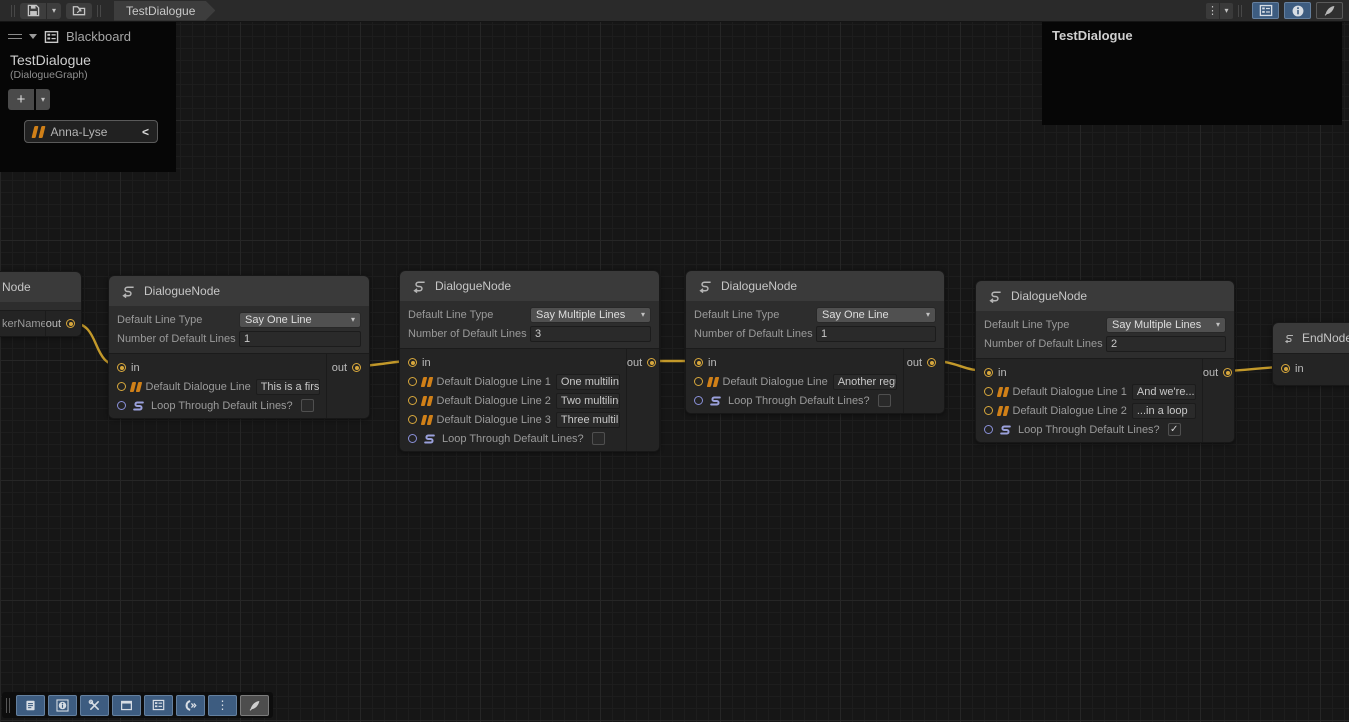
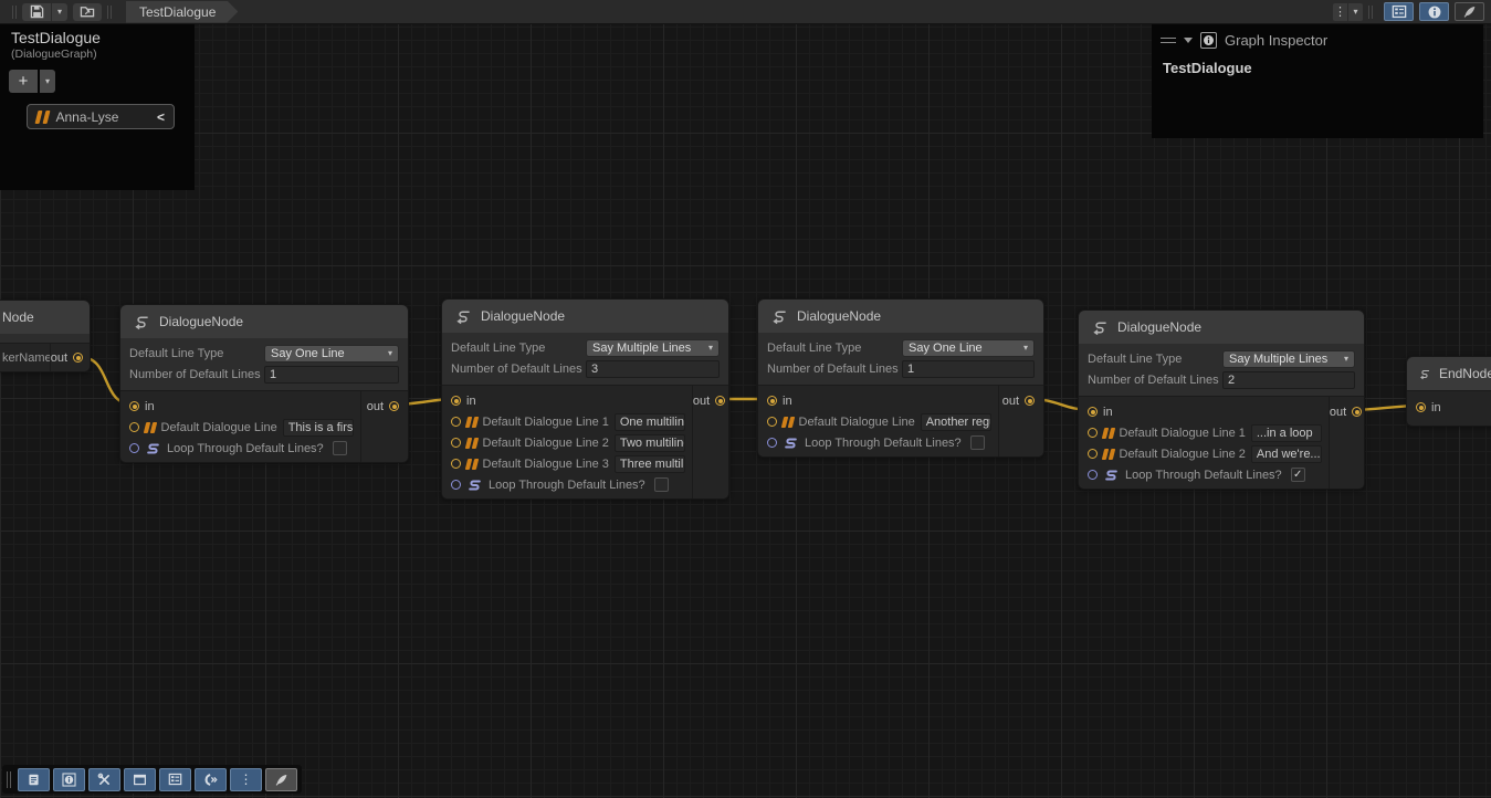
  ▾
  TestDialogue
  ⋮
  ▾
- Blackboard
  TestDialogue
  (DialogueGraph)
  +
  ▾
  Anna-Lyse
  <
+ Graph Inspector
  TestDialogue
  Node
  kerName
  out
  DialogueNode
  Default Line Type
  Say One Line
  ▾
  Number of Default Lines
  1
  in
  Default Dialogue Line
  This is a firs
  Loop Through Default Lines?
  out
  DialogueNode
  Default Line Type
  Say Multiple Lines
  ▾
  Number of Default Lines
  3
  in
  Default Dialogue Line 1
  One multilin
  Default Dialogue Line 2
  Two multilin
  Default Dialogue Line 3
  Three multil
  Loop Through Default Lines?
  out
  DialogueNode
  Default Line Type
  Say One Line
  ▾
  Number of Default Lines
  1
  in
  Default Dialogue Line
  Another reg
  Loop Through Default Lines?
  out
  DialogueNode
  Default Line Type
  Say Multiple Lines
  ▾
  Number of Default Lines
  2
  in
  Default Dialogue Line 1
- And we're...
+ ...in a loop
  Default Dialogue Line 2
- ...in a loop
+ And we're...
  Loop Through Default Lines?
  ✓
  out
  EndNod
  in
  ⋮
